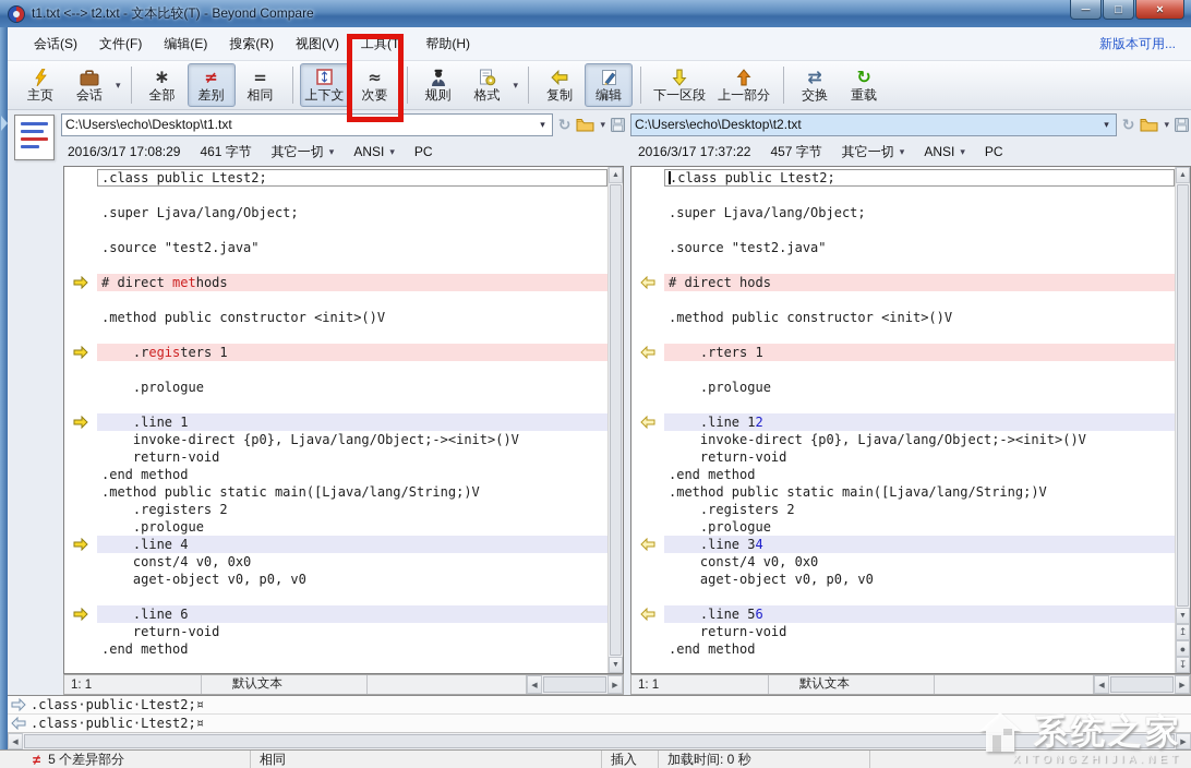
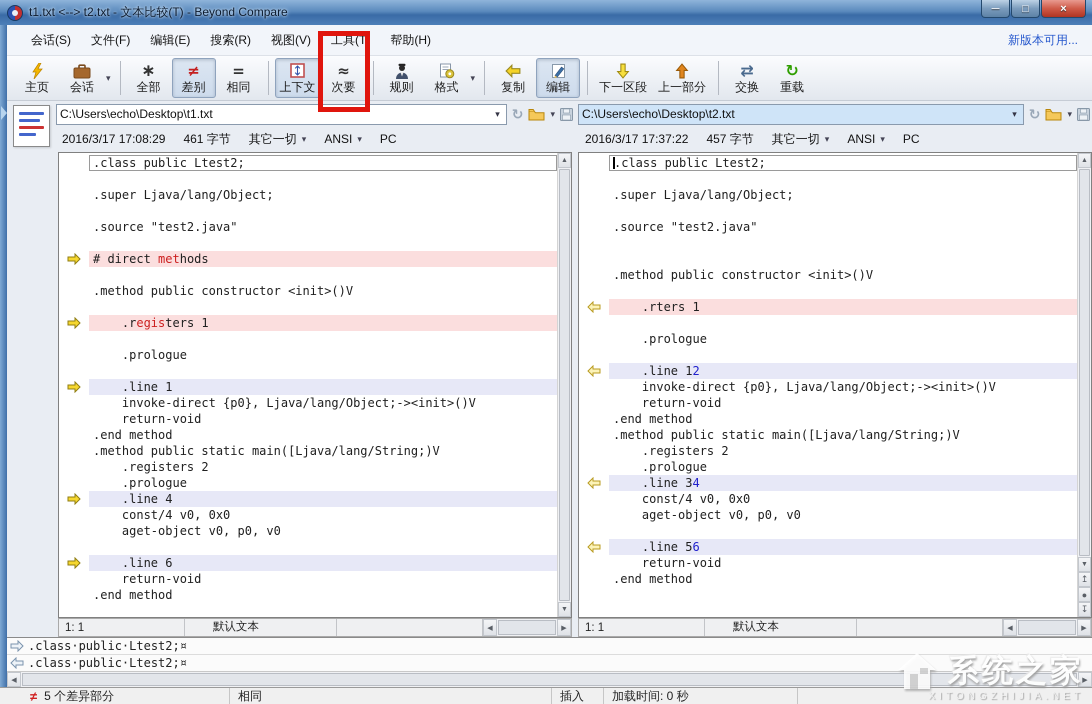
  t1.txt <--> t2.txt - 文本比较(T) - Beyond Compare
  ─
  □
  ×
  会话(S)
  文件(F)
  编辑(E)
  搜索(R)
  视图(V)
  工具(T)
  帮助(H)
  新版本可用...
  主页
  会话
  ▾
  ∗
  全部
  ≠
  差别
  =
  相同
  上下文
  ≈
  次要
  规则
  格式
  ▾
  复制
  编辑
  下一区段
  上一部分
  ⇄
  交换
  ↻
  重载
  C:\Users\echo\Desktop\t1.txt
  ▾
  ↻
  ▾
  C:\Users\echo\Desktop\t2.txt
  ▾
  ↻
  ▾
  2016/3/17 17:08:29
  461 字节
  其它一切
  ▾
  ANSI
  ▾
  PC
  2016/3/17 17:37:22
  457 字节
  其它一切
  ▾
  ANSI
  ▾
  PC
  .class public Ltest2;
  .super Ljava/lang/Object;
  .source "test2.java"
  # direct methods
  .method public constructor <init>()V
  .registers 1
  .prologue
  .line 1
  invoke-direct {p0}, Ljava/lang/Object;-><init>()V
  return-void
  .end method
  .method public static main([Ljava/lang/String;)V
  .registers 2
  .prologue
  .line 4
  const/4 v0, 0x0
  aget-object v0, p0, v0
  .line 6
  return-void
  .end method
  .class public Ltest2;
  .super Ljava/lang/Object;
  .source "test2.java"
- # direct hods
  .method public constructor <init>()V
  .rters 1
  .prologue
  .line 12
  invoke-direct {p0}, Ljava/lang/Object;-><init>()V
  return-void
  .end method
  .method public static main([Ljava/lang/String;)V
  .registers 2
  .prologue
  .line 34
  const/4 v0, 0x0
  aget-object v0, p0, v0
  .line 56
  return-void
  .end method
  ↥
  ●
  ↧
  1: 1
  默认文本
  1: 1
  默认文本
  .class·public·Ltest2;¤
  .class·public·Ltest2;¤
  ≠
  5 个差异部分
  相同
  插入
  加载时间: 0 秒
  系统之家
  XITONGZHIJIA.NET
